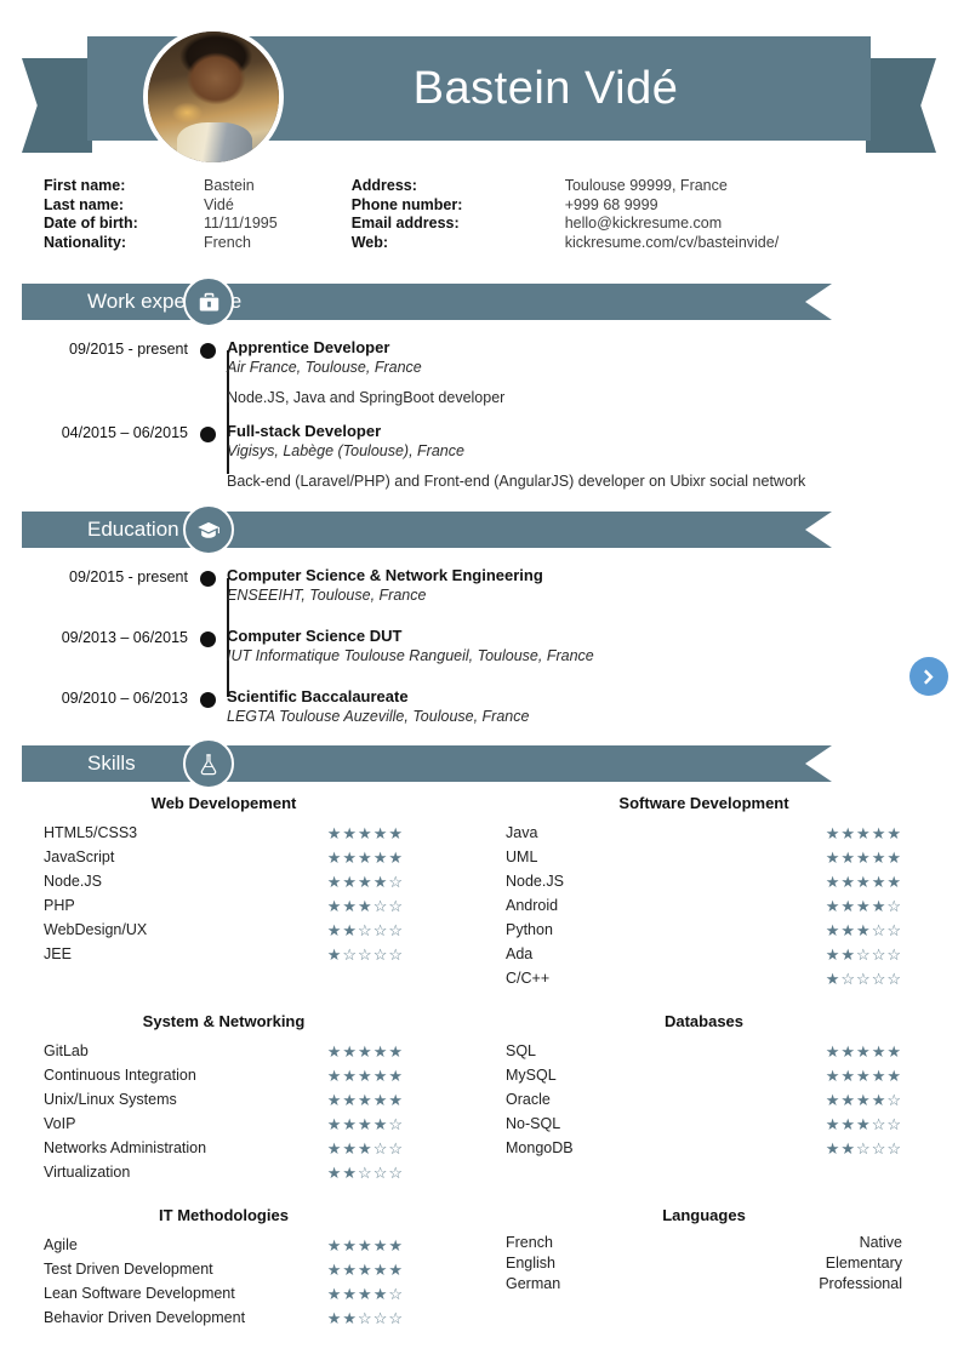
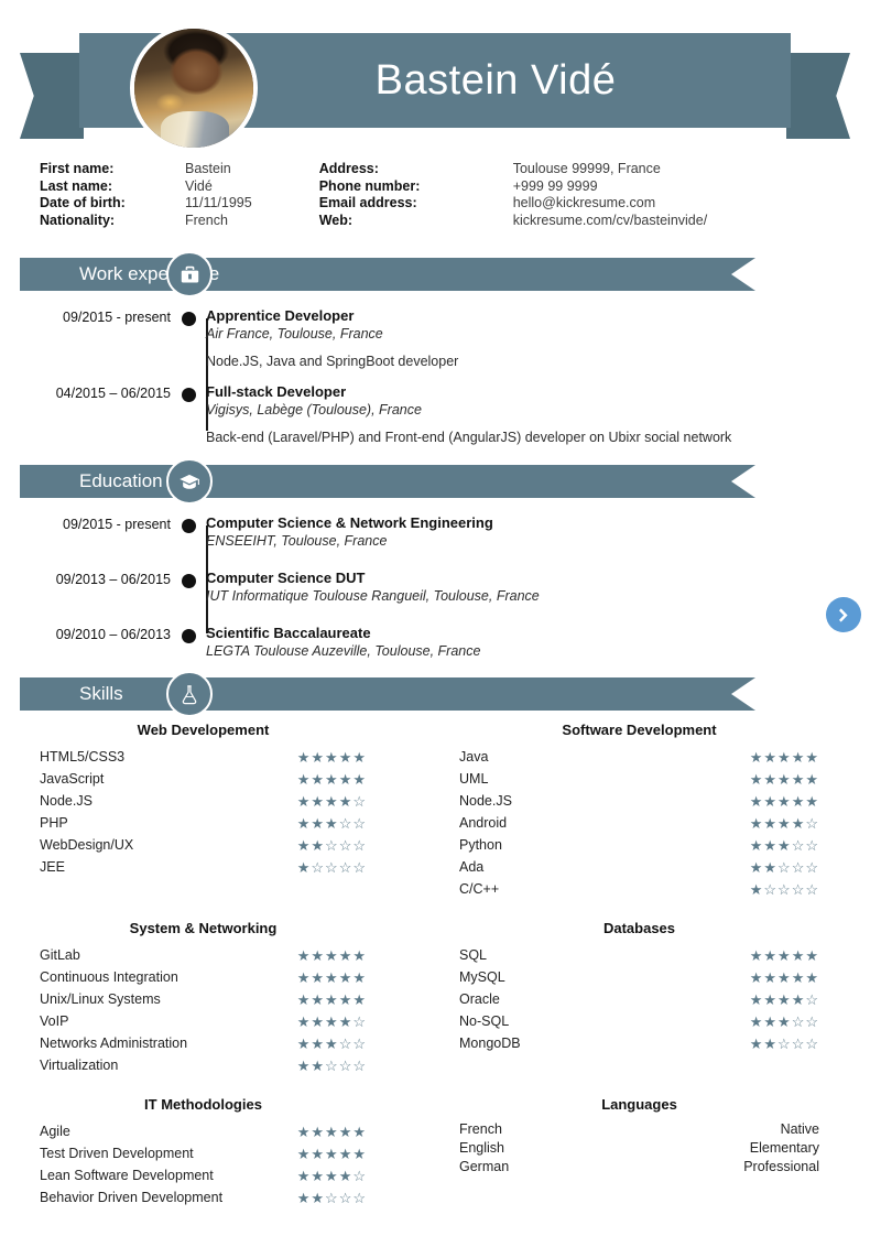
  Bastein Vidé
  First name:
  Last name:
  Date of birth:
  Nationality:
  Bastein
  Vidé
  11/11/1995
  French
  Address:
  Phone number:
  Email address:
  Web:
  Toulouse 99999, France
- +999 68 9999
+ +999 99 9999
  hello@kickresume.com
  kickresume.com/cv/basteinvide/
  09/2015 - present
  Apprentice Developer
  Air France, Toulouse, France
  Node.JS, Java and SpringBoot developer
  04/2015 – 06/2015
  Full-stack Developer
  Vigisys, Labège (Toulouse), France
  Back-end (Laravel/PHP) and Front-end (AngularJS) developer on Ubixr social network
  Education
  09/2015 - present
  Computer Science & Network Engineering
  ENSEEIHT, Toulouse, France
  09/2013 – 06/2015
  Computer Science DUT
  IUT Informatique Toulouse Rangueil, Toulouse, France
  09/2010 – 06/2013
  Scientific Baccalaureate
  LEGTA Toulouse Auzeville, Toulouse, France
  Skills
  Web Developement
  HTML5/CSS3
  ★★★★★
  JavaScript
  ★★★★★
  Node.JS
  ★★★★☆
  PHP
  ★★★☆☆
  WebDesign/UX
  ★★☆☆☆
  JEE
  ★☆☆☆☆
  Software Development
  Java
  ★★★★★
  UML
  ★★★★★
  Node.JS
  ★★★★★
  Android
  ★★★★☆
  Python
  ★★★☆☆
  Ada
  ★★☆☆☆
  C/C++
  ★☆☆☆☆
  System & Networking
  GitLab
  ★★★★★
  Continuous Integration
  ★★★★★
  Unix/Linux Systems
  ★★★★★
  VoIP
  ★★★★☆
  Networks Administration
  ★★★☆☆
  Virtualization
  ★★☆☆☆
  Databases
  SQL
  ★★★★★
  MySQL
  ★★★★★
  Oracle
  ★★★★☆
  No-SQL
  ★★★☆☆
  MongoDB
  ★★☆☆☆
  IT Methodologies
  Agile
  ★★★★★
  Test Driven Development
  ★★★★★
  Lean Software Development
  ★★★★☆
  Behavior Driven Development
  ★★☆☆☆
  Languages
  French
  Native
  English
  Elementary
  German
  Professional
